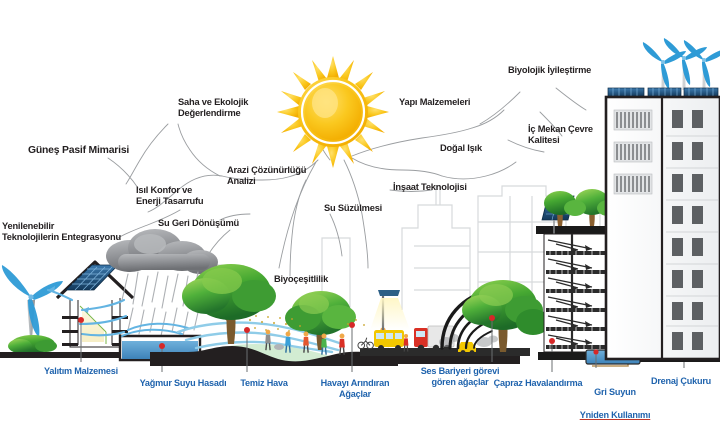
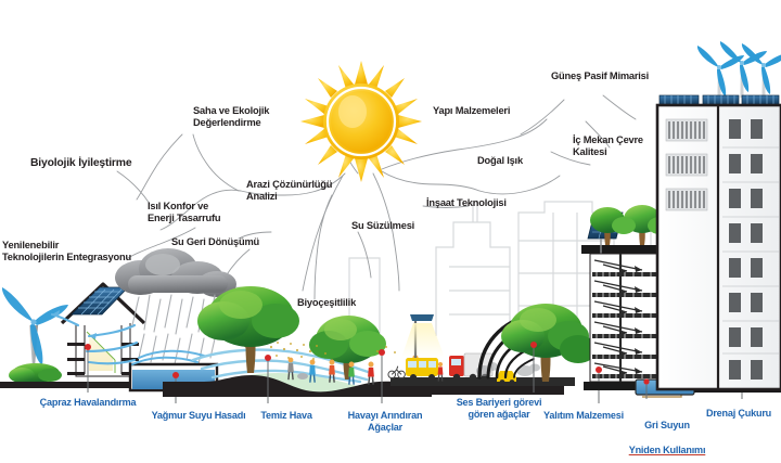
- Güneş Pasif Mimarisi
+ Biyolojik İyileştirme
  Yenilenebilir
  Teknolojilerin Entegrasyonu
  Isıl Konfor ve
  Enerji Tasarrufu
  Su Geri Dönüşümü
  Saha ve Ekolojik
  Değerlendirme
  Arazi Çözünürlüğü
  Analizi
  Su Süzülmesi
  Biyoçeşitlilik
  Yapı Malzemeleri
  Doğal Işık
  İnşaat Teknolojisi
- Biyolojik İyileştirme
+ Güneş Pasif Mimarisi
  İç Mekan Çevre
  Kalitesi
- Yalıtım Malzemesi
+ Çapraz Havalandırma
  Yağmur Suyu Hasadı
  Temiz Hava
  Havayı Arındıran
  Ağaçlar
  Ses Bariyeri görevi
  gören ağaçlar
- Çapraz Havalandırma
+ Yalıtım Malzemesi
  Gri Suyun
  Yniden Kullanımı
  Drenaj Çukuru
